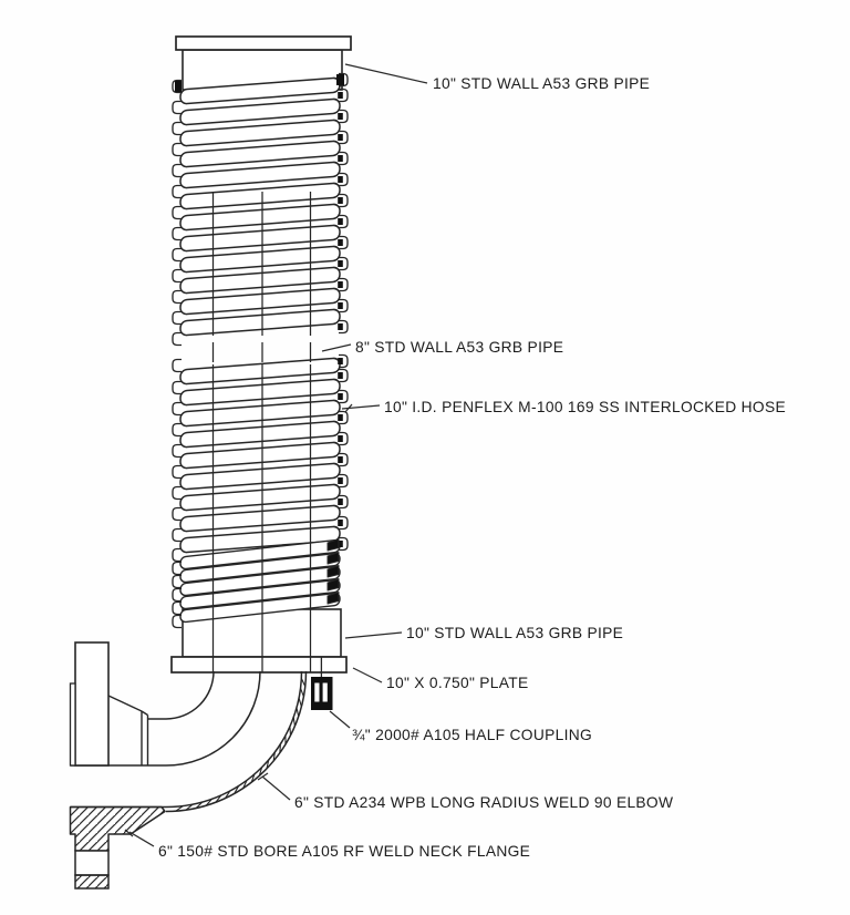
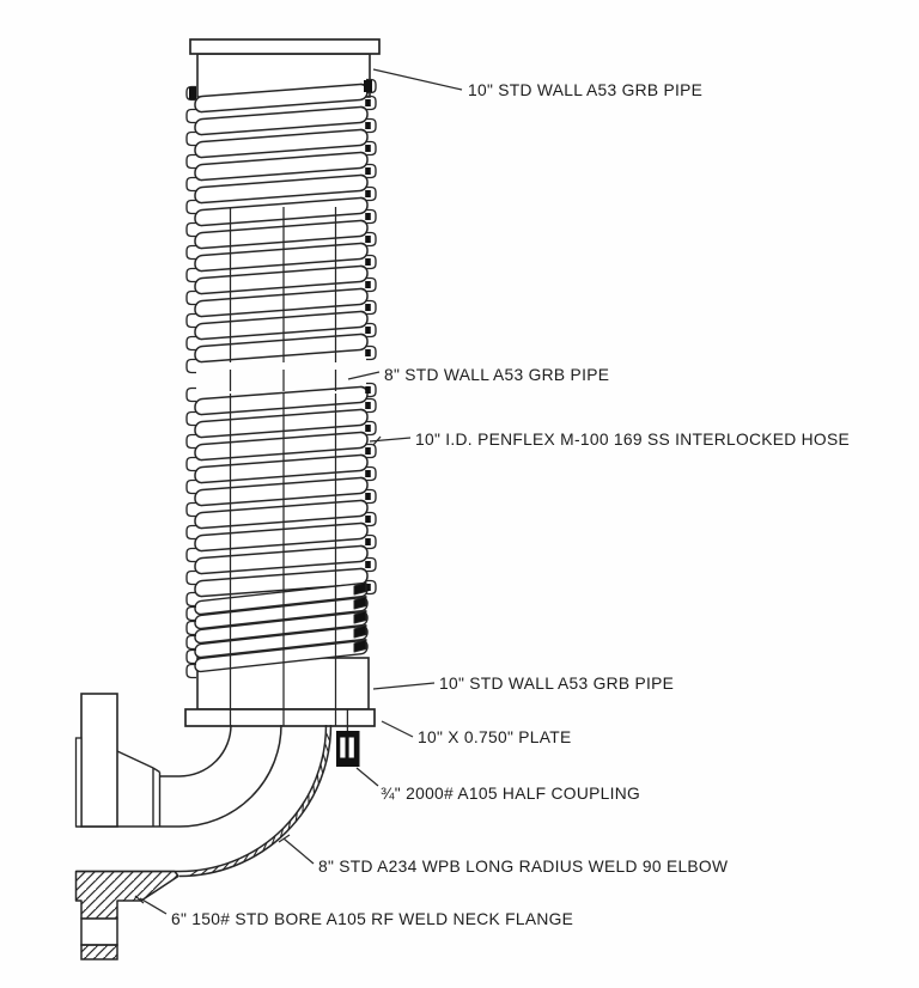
  10" STD WALL A53 GRB PIPE
  8" STD WALL A53 GRB PIPE
  10" I.D. PENFLEX M-100 169 SS INTERLOCKED HOSE
  10" STD WALL A53 GRB PIPE
  10" X 0.750" PLATE
  ¾" 2000# A105 HALF COUPLING
- 6" STD A234 WPB LONG RADIUS WELD 90 ELBOW
+ 8" STD A234 WPB LONG RADIUS WELD 90 ELBOW
  6" 150# STD BORE A105 RF WELD NECK FLANGE
